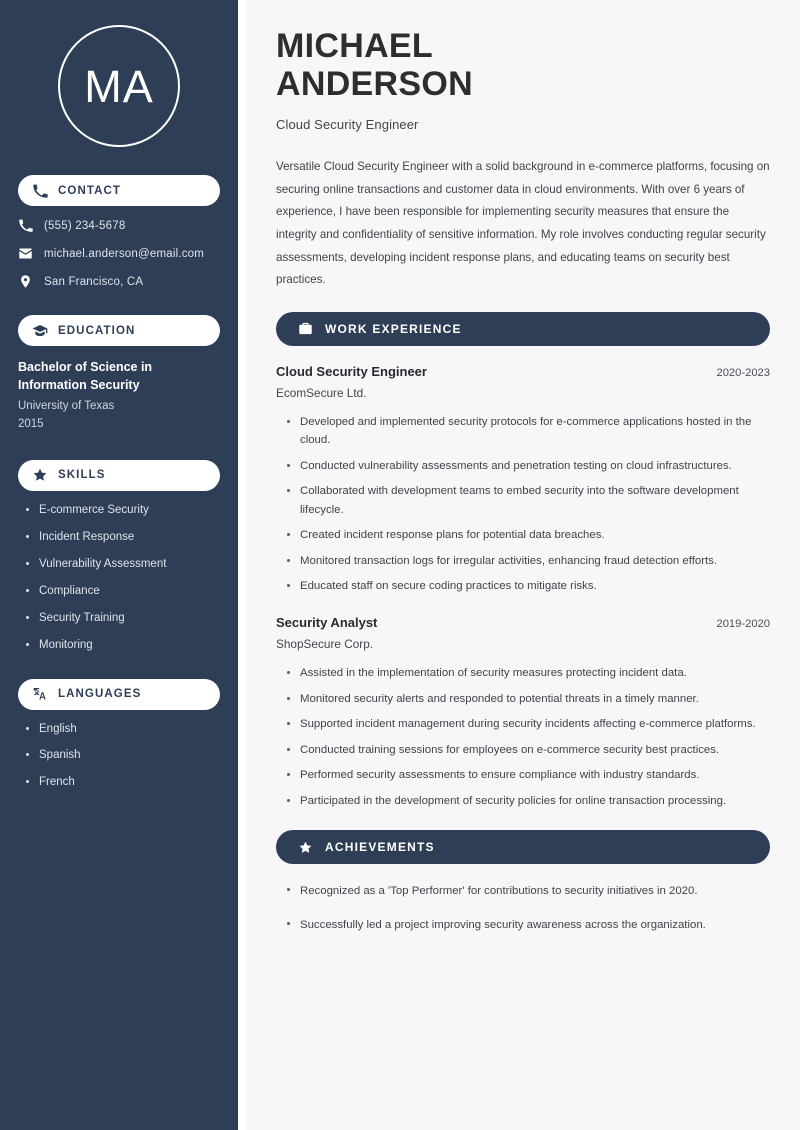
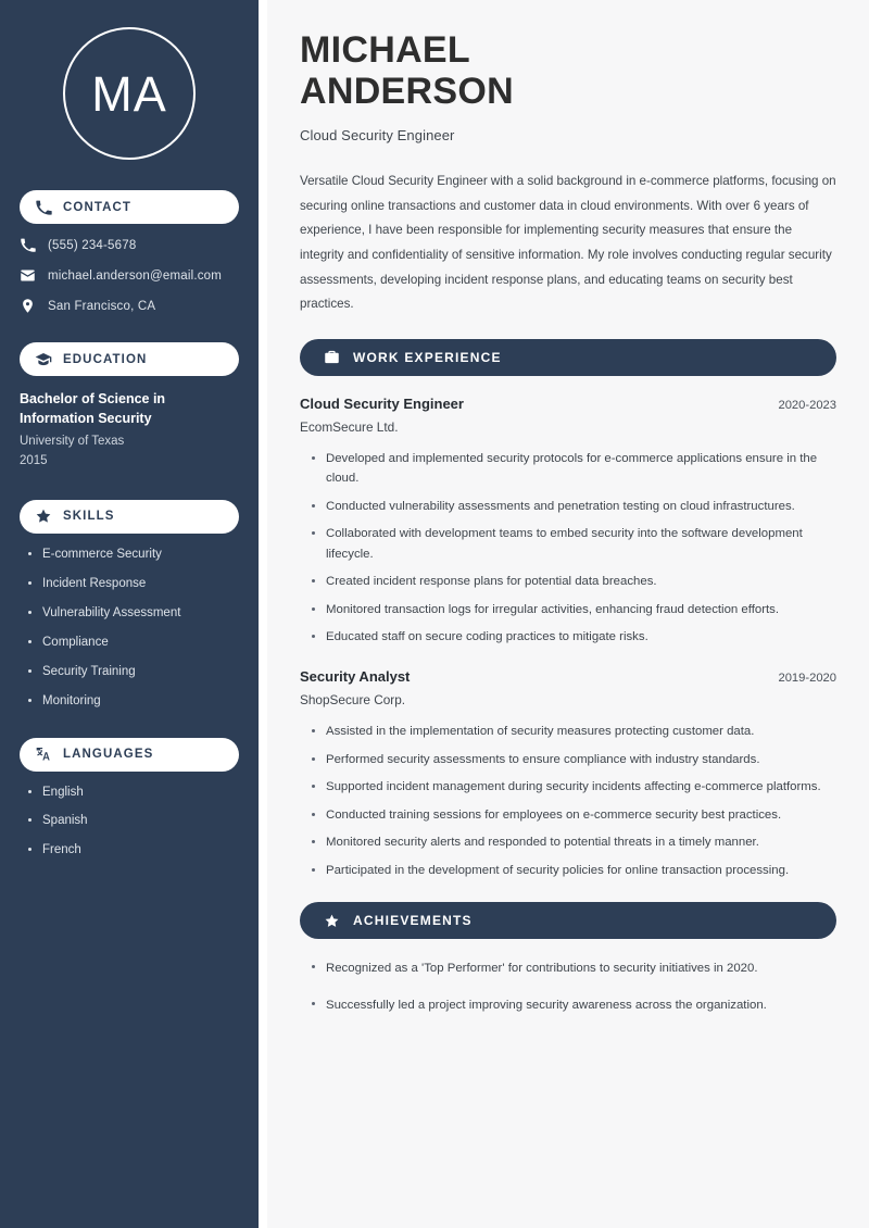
  MA
  CONTACT
  (555) 234-5678
  michael.anderson@email.com
  San Francisco, CA
  EDUCATION
  Bachelor of Science in Information Security
  University of Texas
  2015
  SKILLS
  E-commerce Security
  Incident Response
  Vulnerability Assessment
  Compliance
  Security Training
  Monitoring
  LANGUAGES
  English
  Spanish
  French
  MICHAEL
  ANDERSON
  Cloud Security Engineer
  Versatile Cloud Security Engineer with a solid background in e-commerce platforms, focusing on securing online transactions and customer data in cloud environments. With over 6 years of experience, I have been responsible for implementing security measures that ensure the integrity and confidentiality of sensitive information. My role involves conducting regular security assessments, developing incident response plans, and educating teams on security best practices.
  WORK EXPERIENCE
  Cloud Security Engineer
  2020-2023
  EcomSecure Ltd.
- Developed and implemented security protocols for e-commerce applications hosted in the cloud.
+ Developed and implemented security protocols for e-commerce applications ensure in the cloud.
  Conducted vulnerability assessments and penetration testing on cloud infrastructures.
  Collaborated with development teams to embed security into the software development lifecycle.
  Created incident response plans for potential data breaches.
  Monitored transaction logs for irregular activities, enhancing fraud detection efforts.
  Educated staff on secure coding practices to mitigate risks.
  Security Analyst
  2019-2020
  ShopSecure Corp.
- Assisted in the implementation of security measures protecting incident data.
+ Assisted in the implementation of security measures protecting customer data.
- Monitored security alerts and responded to potential threats in a timely manner.
+ Performed security assessments to ensure compliance with industry standards.
  Supported incident management during security incidents affecting e-commerce platforms.
  Conducted training sessions for employees on e-commerce security best practices.
- Performed security assessments to ensure compliance with industry standards.
+ Monitored security alerts and responded to potential threats in a timely manner.
  Participated in the development of security policies for online transaction processing.
  ACHIEVEMENTS
  Recognized as a 'Top Performer' for contributions to security initiatives in 2020.
  Successfully led a project improving security awareness across the organization.
